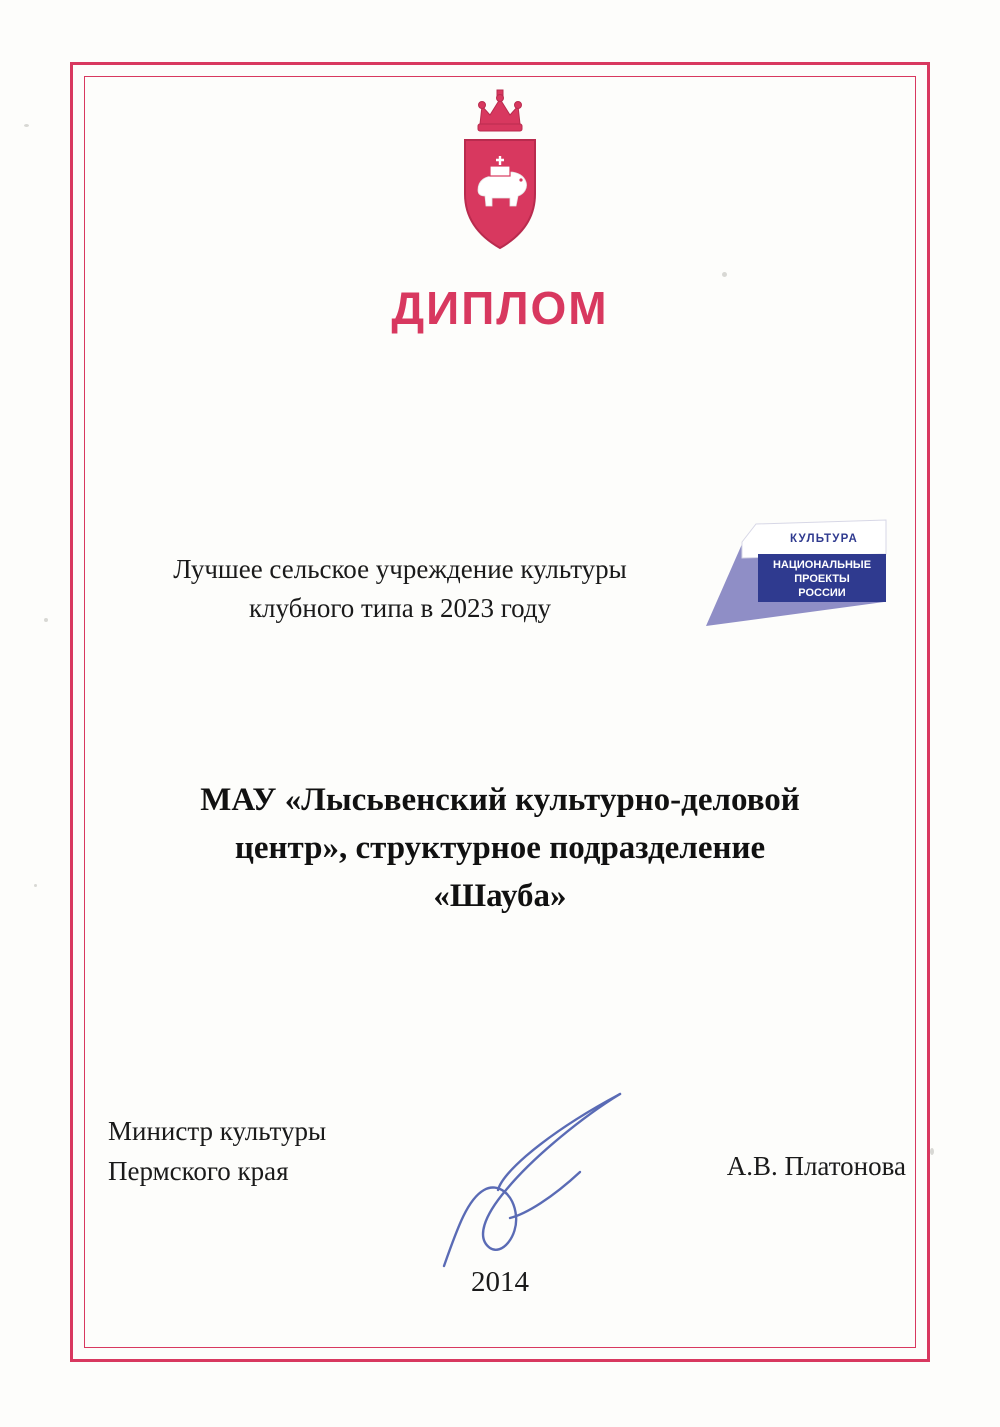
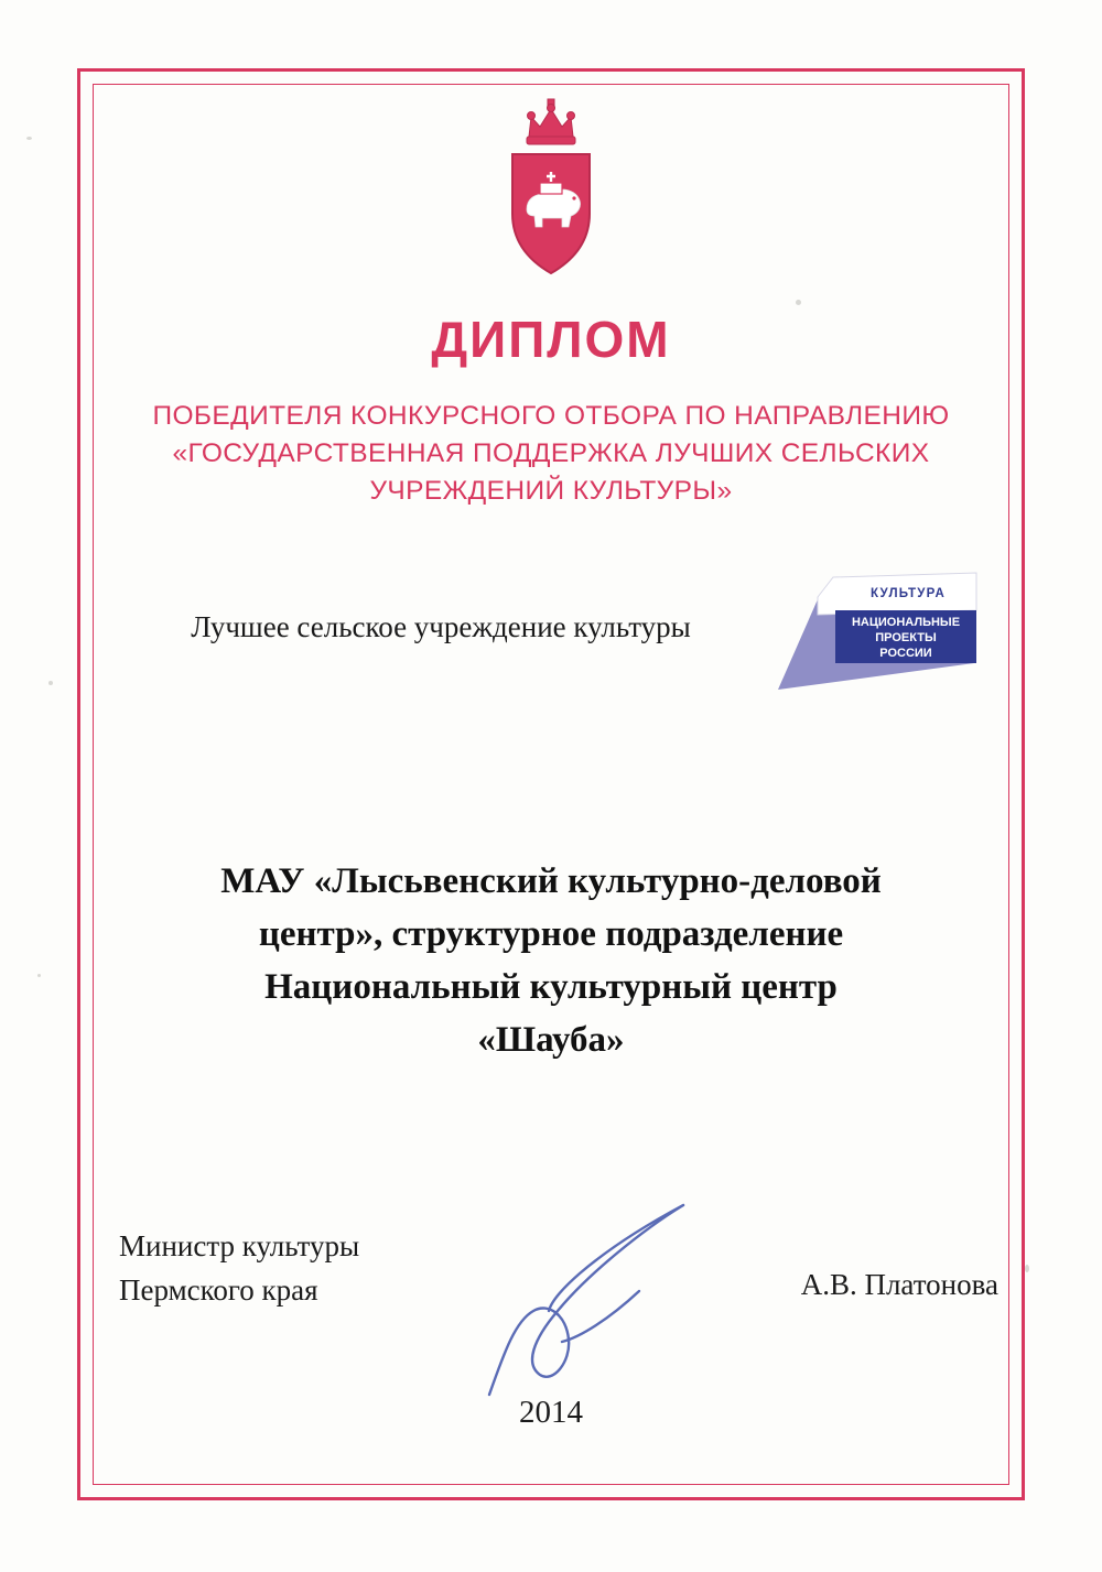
  ДИПЛОМ
+ ПОБЕДИТЕЛЯ КОНКУРСНОГО ОТБОРА ПО НАПРАВЛЕНИЮ
+ «ГОСУДАРСТВЕННАЯ ПОДДЕРЖКА ЛУЧШИХ СЕЛЬСКИХ
+ УЧРЕЖДЕНИЙ КУЛЬТУРЫ»
  Лучшее сельское учреждение культуры
- клубного типа в 2023 году
  КУЛЬТУРА
  НАЦИОНАЛЬНЫЕ
  ПРОЕКТЫ
  РОССИИ
  МАУ «Лысьвенский культурно-деловой
  центр», структурное подразделение
+ Национальный культурный центр
  «Шауба»
  Министр культуры
  Пермского края
  А.В. Платонова
  2014
